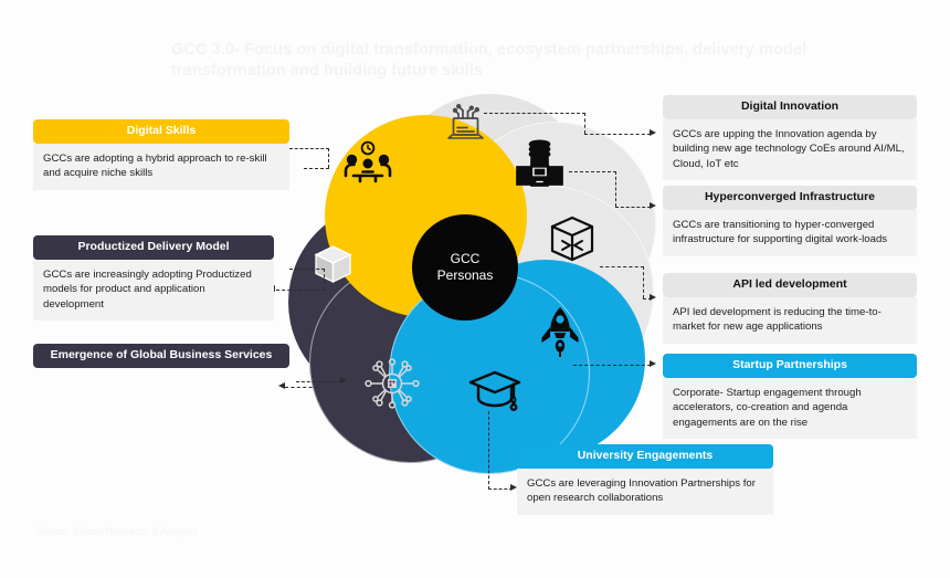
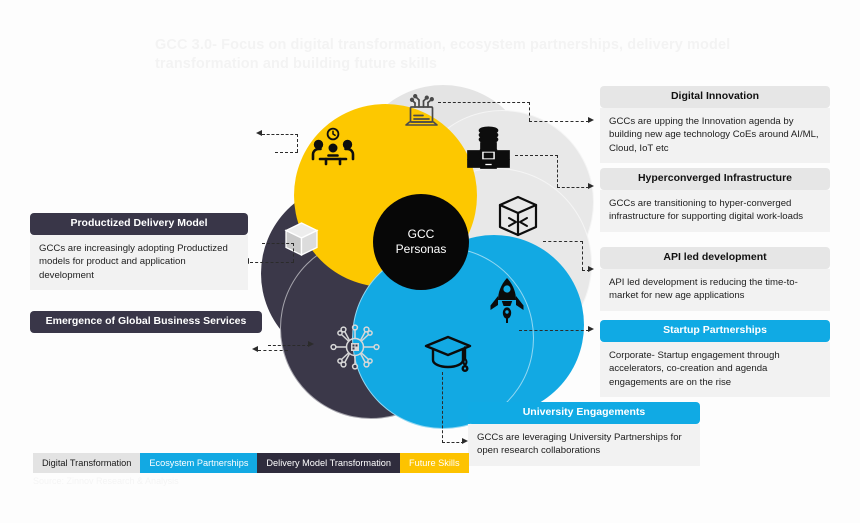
  GCC
  Personas
- Digital Skills
- GCCs are adopting a hybrid approach to re-skill and acquire niche skills
  Productized Delivery Model
  GCCs are increasingly adopting Productized models for product and application development
  Emergence of Global Business Services
  Digital Innovation
  GCCs are upping the Innovation agenda by building new age technology CoEs around AI/ML, Cloud, IoT etc
  Hyperconverged Infrastructure
  GCCs are transitioning to hyper-converged infrastructure for supporting digital work-loads
  API led development
  API led development is reducing the time-to-market for new age applications
  Startup Partnerships
  Corporate- Startup engagement through accelerators, co-creation and agenda engagements are on the rise
  University Engagements
- GCCs are leveraging Innovation Partnerships for open research collaborations
+ GCCs are leveraging University Partnerships for open research collaborations
+ Digital Transformation
+ Ecosystem Partnerships
+ Delivery Model Transformation
+ Future Skills
